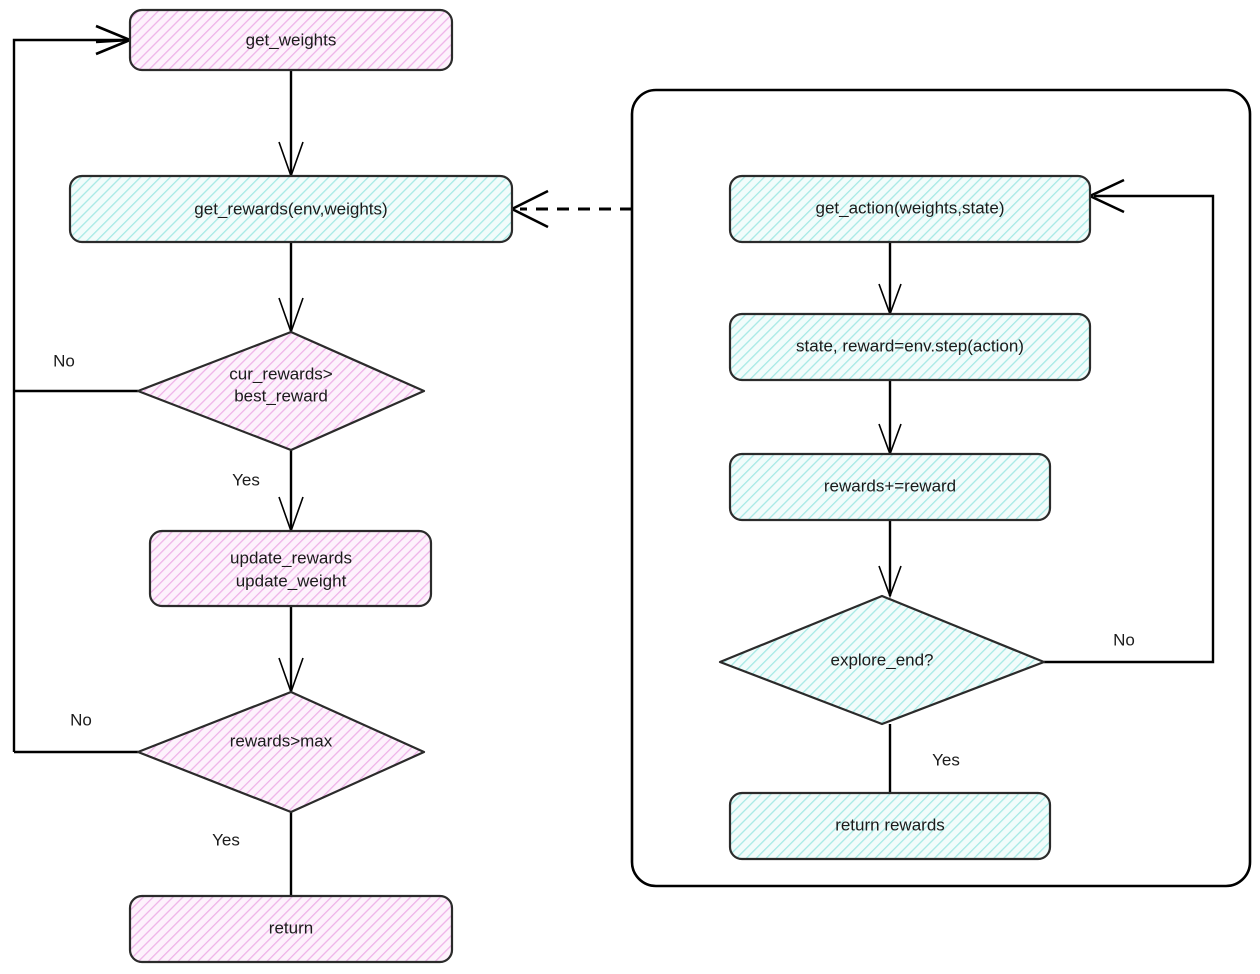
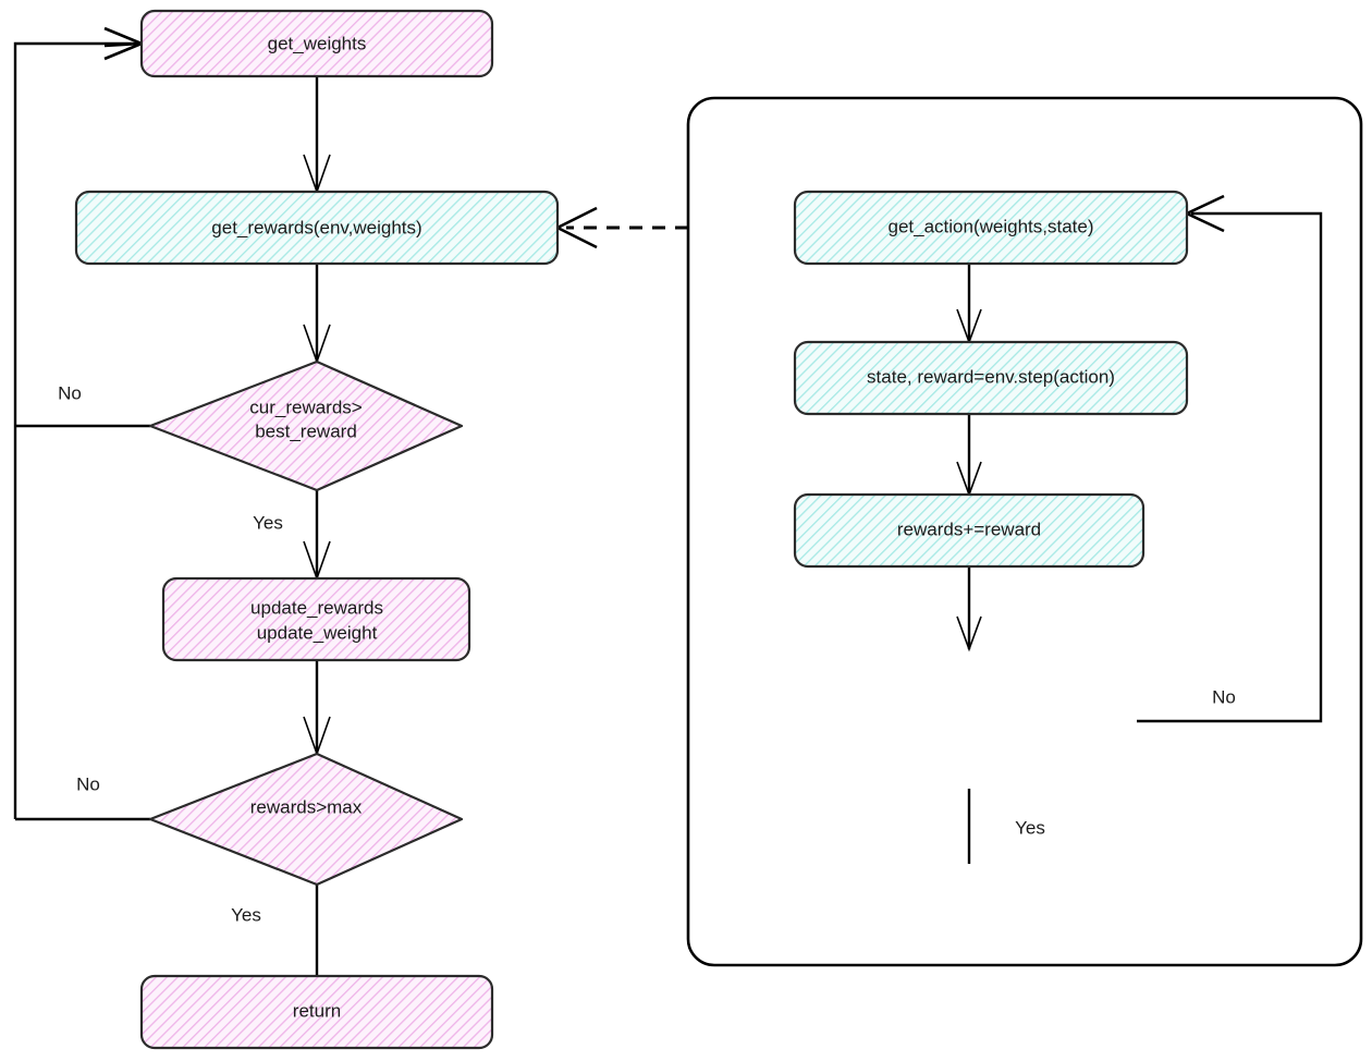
  get_weights
  get_rewards(env,weights)
  cur_rewards>
  best_reward
  update_rewards
  update_weight
  rewards>max
  return
  get_action(weights,state)
  state, reward=env.step(action)
  rewards+=reward
- explore_end?
- return rewards
  No
  Yes
  No
  Yes
  No
  Yes
